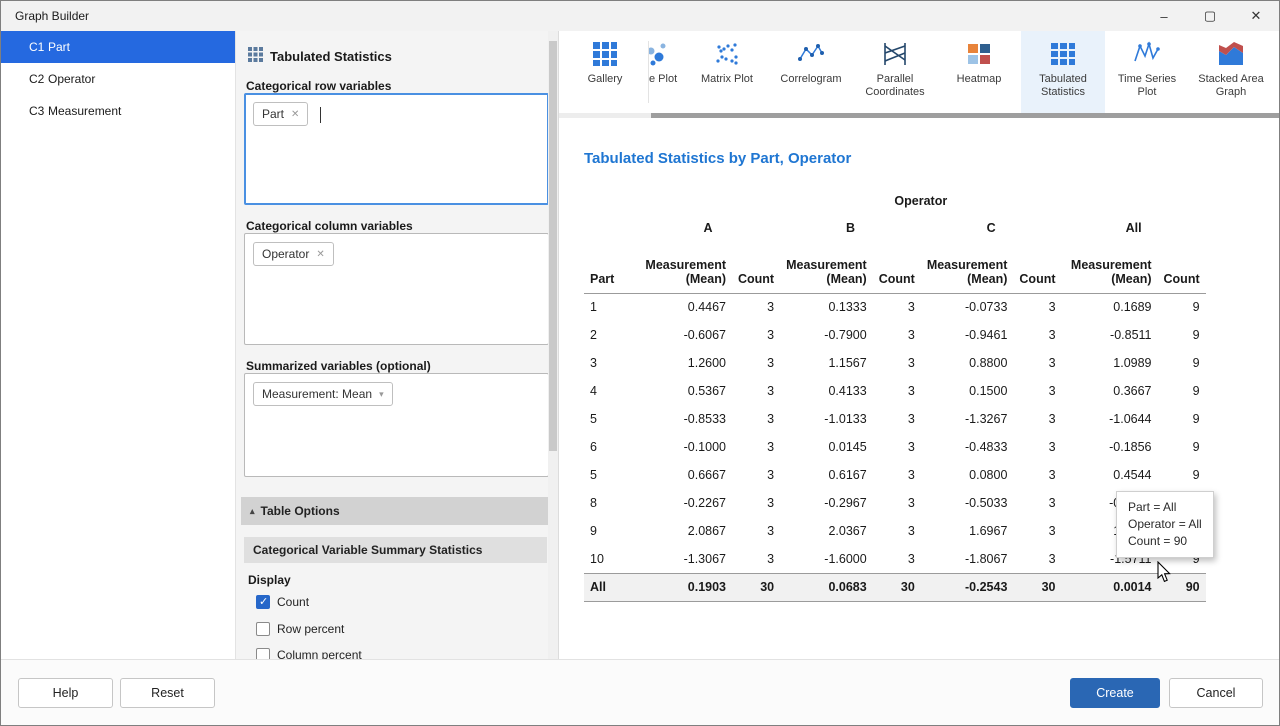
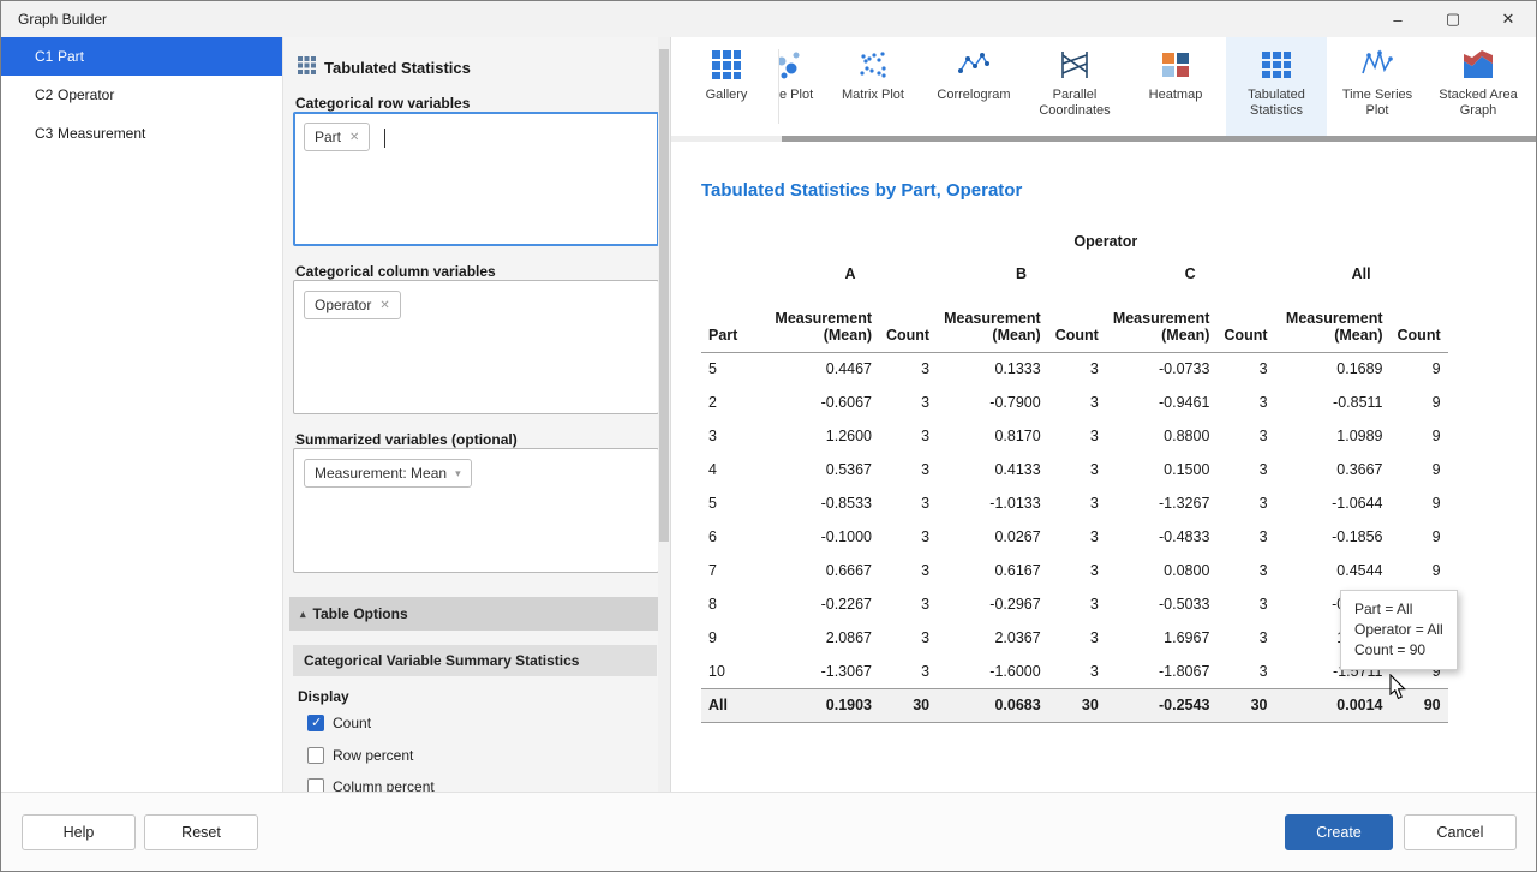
  Graph Builder
  –
  ▢
  ✕
  C1
  Part
  C2
  Operator
  C3
  Measurement
  Tabulated Statistics
  Categorical row variables
  Part
  ✕
  Categorical column variables
  Operator
  ✕
  Summarized variables (optional)
  Measurement: Mean
  ▾
  ▴
  Table Options
  Categorical Variable Summary Statistics
  Display
  Count
  Row percent
  Column percent
  Gallery
  e Plot
  Matrix Plot
  Correlogram
  Parallel Coordinates
  Heatmap
  Tabulated Statistics
  Time Series Plot
  Stacked Area Graph
  Tabulated Statistics by Part, Operator
  	Operator
  	A	B	C	All
  Part	Measurement(Mean)	Count	Measurement(Mean)	Count	Measurement(Mean)	Count	Measurement(Mean)	Count
- 1	0.4467	3	0.1333	3	-0.0733	3	0.1689	9
+ 5	0.4467	3	0.1333	3	-0.0733	3	0.1689	9
  2	-0.6067	3	-0.7900	3	-0.9461	3	-0.8511	9
- 3	1.2600	3	1.1567	3	0.8800	3	1.0989	9
+ 3	1.2600	3	0.8170	3	0.8800	3	1.0989	9
  4	0.5367	3	0.4133	3	0.1500	3	0.3667	9
  5	-0.8533	3	-1.0133	3	-1.3267	3	-1.0644	9
- 6	-0.1000	3	0.0145	3	-0.4833	3	-0.1856	9
+ 6	-0.1000	3	0.0267	3	-0.4833	3	-0.1856	9
- 5	0.6667	3	0.6167	3	0.0800	3	0.4544	9
+ 7	0.6667	3	0.6167	3	0.0800	3	0.4544	9
  8	-0.2267	3	-0.2967	3	-0.5033	3	-
  9	2.0867	3	2.0367	3	1.6967	3
  10	-1.3067	3	-1.6000	3	-1.8067	3	-1.5711	9
  All	0.1903	30	0.0683	30	-0.2543	30	0.0014	90
  Part = All
  Operator = All
  Count = 90
  Help
  Reset
  Create
  Cancel
